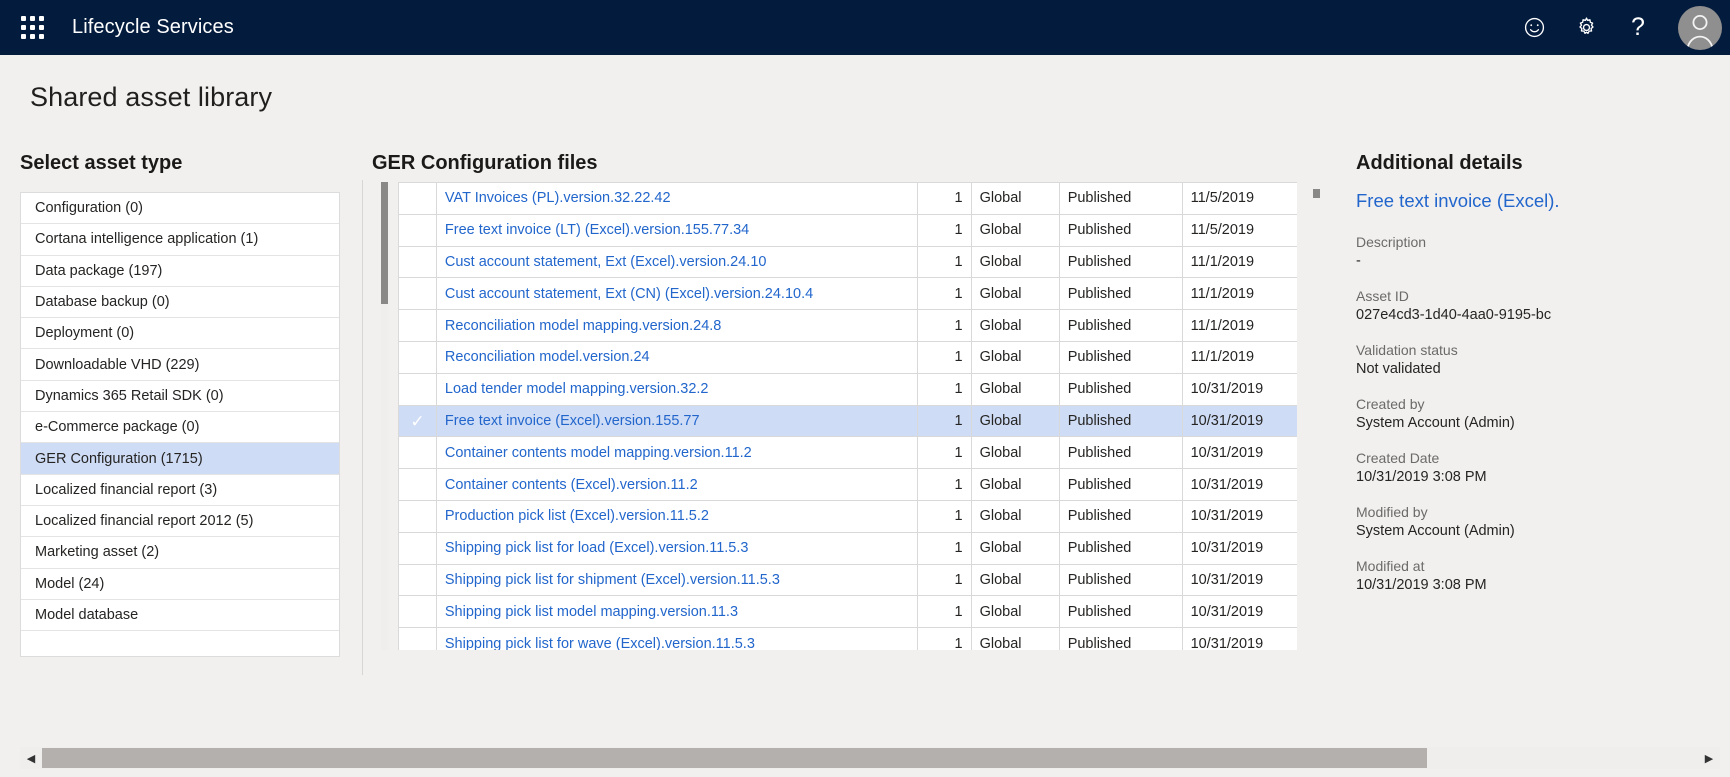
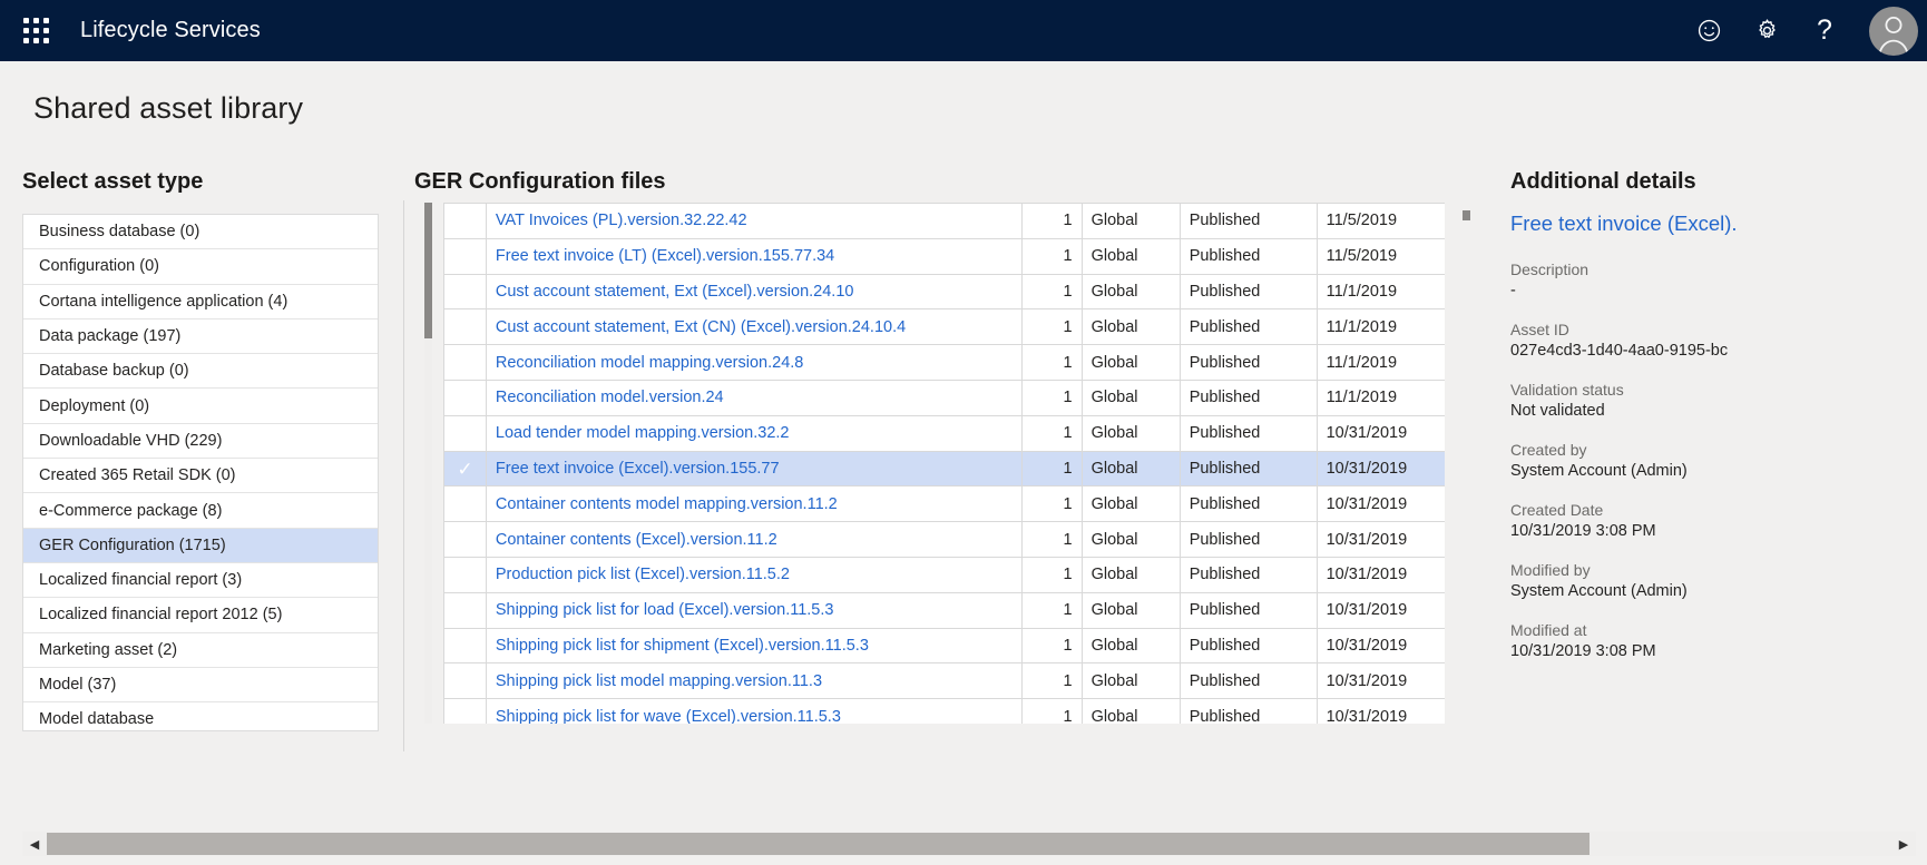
  Lifecycle Services
  ?
  Shared asset library
  Select asset type
  GER Configuration files
  Additional details
+ Business database (0)
  Configuration (0)
- Cortana intelligence application (1)
+ Cortana intelligence application (4)
  Data package (197)
  Database backup (0)
  Deployment (0)
  Downloadable VHD (229)
- Dynamics 365 Retail SDK (0)
+ Created 365 Retail SDK (0)
- e-Commerce package (0)
+ e-Commerce package (8)
  GER Configuration (1715)
  Localized financial report (3)
  Localized financial report 2012 (5)
  Marketing asset (2)
- Model (24)
+ Model (37)
  Model database
  	VAT Invoices (PL).version.32.22.42	1	Global	Published	11/5/2019
  	Free text invoice (LT) (Excel).version.155.77.34	1	Global	Published	11/5/2019
  	Cust account statement, Ext (Excel).version.24.10	1	Global	Published	11/1/2019
  	Cust account statement, Ext (CN) (Excel).version.24.10.4	1	Global	Published	11/1/2019
  	Reconciliation model mapping.version.24.8	1	Global	Published	11/1/2019
  	Reconciliation model.version.24	1	Global	Published	11/1/2019
  	Load tender model mapping.version.32.2	1	Global	Published	10/31/2019
  ✓	Free text invoice (Excel).version.155.77	1	Global	Published	10/31/2019
  	Container contents model mapping.version.11.2	1	Global	Published	10/31/2019
  	Container contents (Excel).version.11.2	1	Global	Published	10/31/2019
  	Production pick list (Excel).version.11.5.2	1	Global	Published	10/31/2019
  	Shipping pick list for load (Excel).version.11.5.3	1	Global	Published	10/31/2019
  	Shipping pick list for shipment (Excel).version.11.5.3	1	Global	Published	10/31/2019
  	Shipping pick list model mapping.version.11.3	1	Global	Published	10/31/2019
  	Shipping pick list for wave (Excel).version.11.5.3	1	Global	Published	10/31/2019
  Free text invoice (Excel).
  Description
  -
  Asset ID
  027e4cd3-1d40-4aa0-9195-bc
  Validation status
  Not validated
  Created by
  System Account (Admin)
  Created Date
  10/31/2019 3:08 PM
  Modified by
  System Account (Admin)
  Modified at
  10/31/2019 3:08 PM
  ◀
  ▶
